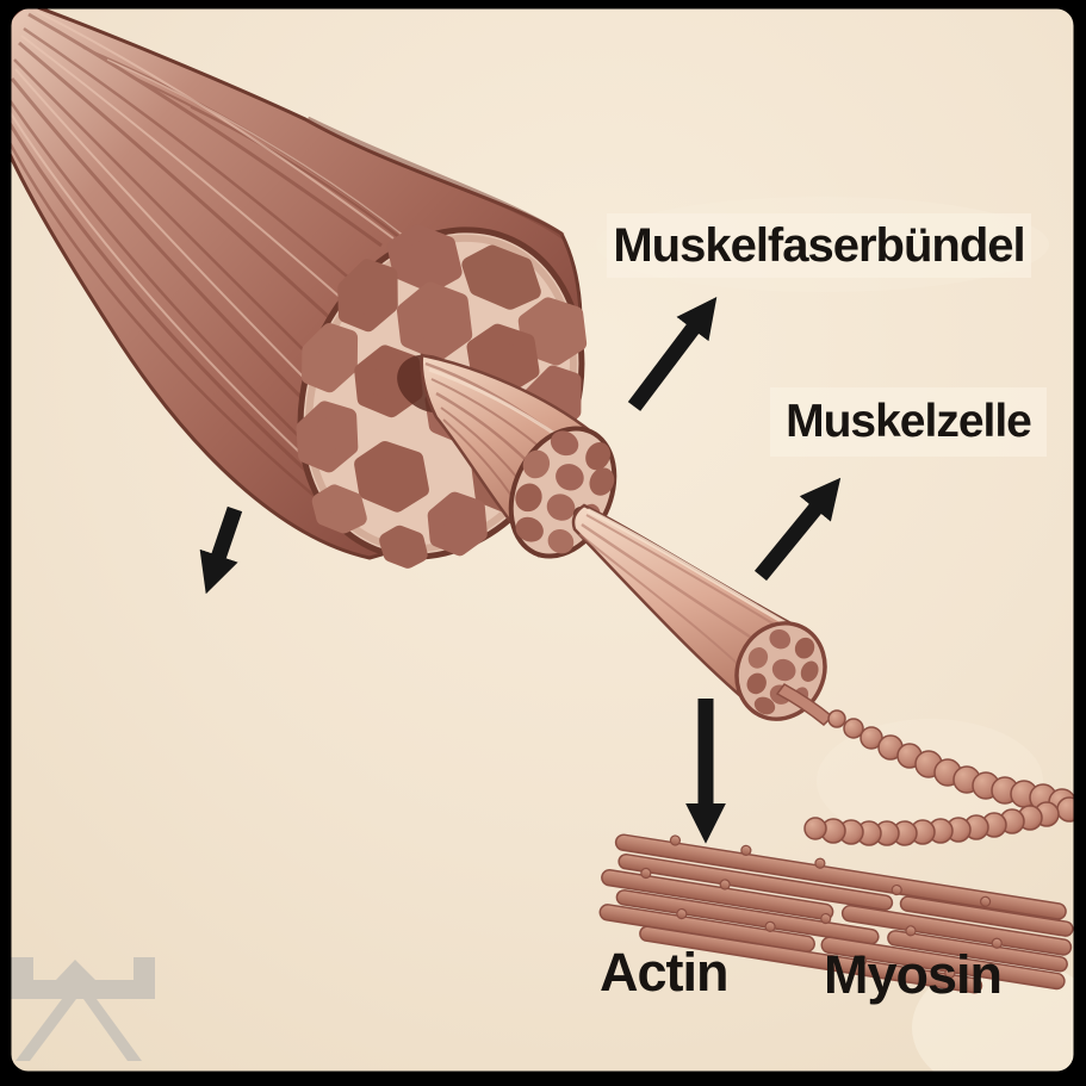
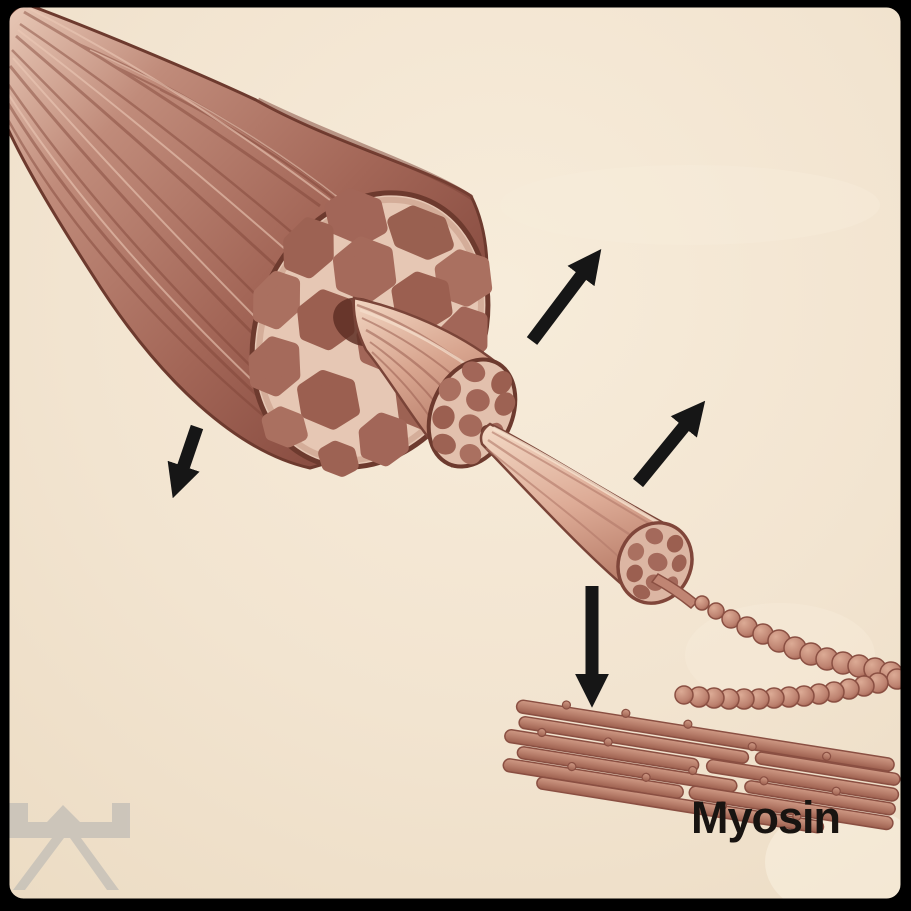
- Muskelfaserbündel
- Muskelzelle
- Actin
  Myosin
